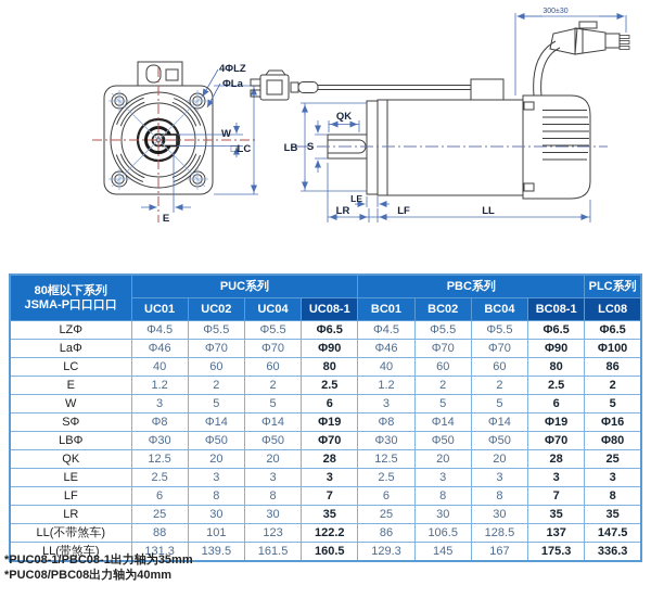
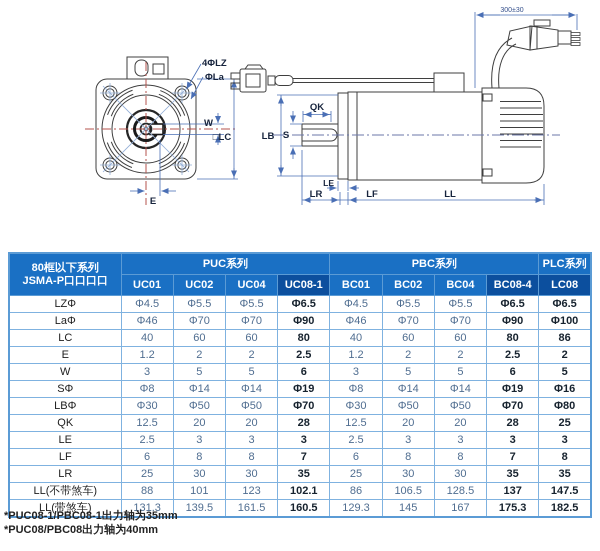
  4ΦLZ
  ΦLa
  W
  □LC
  E
  QK
  S
  LB
  LE
  LR
  LF
  LL
  80框以下系列JSMA-P口口口口	PUC系列	PBC系列	PLC系列
- UC01	UC02	UC04	UC08-1	BC01	BC02	BC04	BC08-1	LC08
+ UC01	UC02	UC04	UC08-1	BC01	BC02	BC04	BC08-4	LC08
  LZΦ	Φ4.5	Φ5.5	Φ5.5	Φ6.5	Φ4.5	Φ5.5	Φ5.5	Φ6.5	Φ6.5
  LaΦ	Φ46	Φ70	Φ70	Φ90	Φ46	Φ70	Φ70	Φ90	Φ100
  LC	40	60	60	80	40	60	60	80	86
  E	1.2	2	2	2.5	1.2	2	2	2.5	2
  W	3	5	5	6	3	5	5	6	5
  SΦ	Φ8	Φ14	Φ14	Φ19	Φ8	Φ14	Φ14	Φ19	Φ16
  LBΦ	Φ30	Φ50	Φ50	Φ70	Φ30	Φ50	Φ50	Φ70	Φ80
  QK	12.5	20	20	28	12.5	20	20	28	25
  LE	2.5	3	3	3	2.5	3	3	3	3
  LF	6	8	8	7	6	8	8	7	8
  LR	25	30	30	35	25	30	30	35	35
- LL(不带煞车)	88	101	123	122.2	86	106.5	128.5	137	147.5
+ LL(不带煞车)	88	101	123	102.1	86	106.5	128.5	137	147.5
- LL(带煞车)	131.3	139.5	161.5	160.5	129.3	145	167	175.3	336.3
+ LL(带煞车)	131.3	139.5	161.5	160.5	129.3	145	167	175.3	182.5
  *PUC08-1/PBC08-1出力轴为35mm
  *PUC08/PBC08出力轴为40mm
